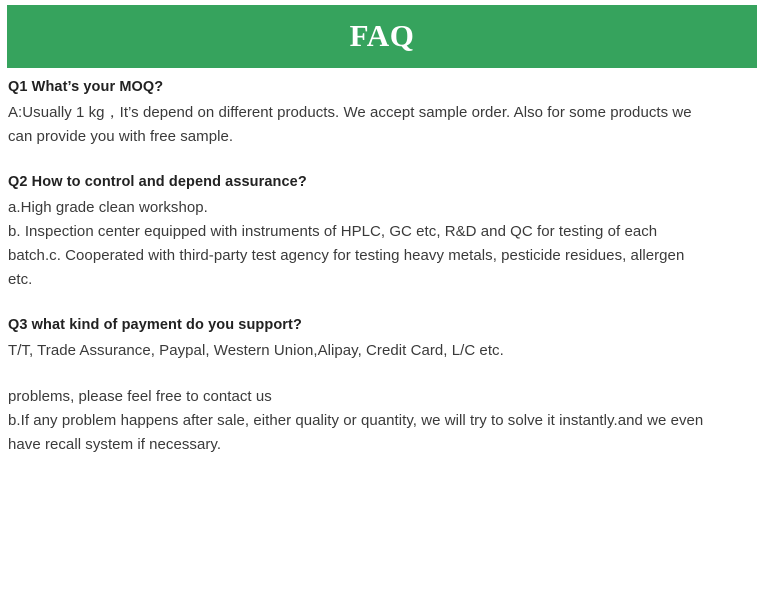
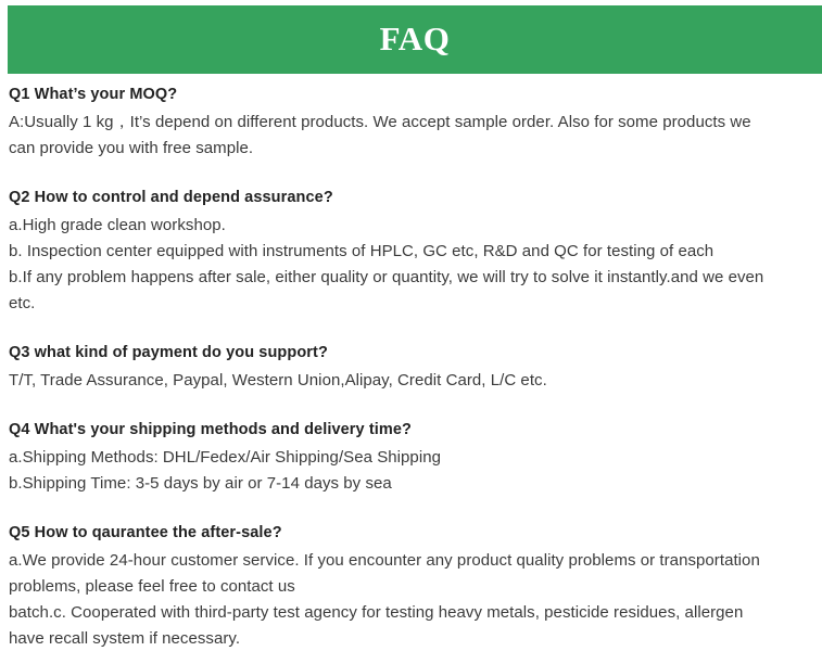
  FAQ
  Q1 What’s your MOQ?
  A:Usually 1 kg，It’s depend on different products. We accept sample order. Also for some products we
  can provide you with free sample.
  Q2 How to control and depend assurance?
  a.High grade clean workshop.
  b. Inspection center equipped with instruments of HPLC, GC etc, R&D and QC for testing of each
- batch.c. Cooperated with third-party test agency for testing heavy metals, pesticide residues, allergen
+ b.If any problem happens after sale, either quality or quantity, we will try to solve it instantly.and we even
  etc.
  Q3 what kind of payment do you support?
  T/T, Trade Assurance, Paypal, Western Union,Alipay, Credit Card, L/C etc.
+ Q4 What's your shipping methods and delivery time?
+ a.Shipping Methods: DHL/Fedex/Air Shipping/Sea Shipping
+ b.Shipping Time: 3-5 days by air or 7-14 days by sea
+ Q5 How to qaurantee the after-sale?
+ a.We provide 24-hour customer service. If you encounter any product quality problems or transportation
  problems, please feel free to contact us
- b.If any problem happens after sale, either quality or quantity, we will try to solve it instantly.and we even
+ batch.c. Cooperated with third-party test agency for testing heavy metals, pesticide residues, allergen
  have recall system if necessary.
